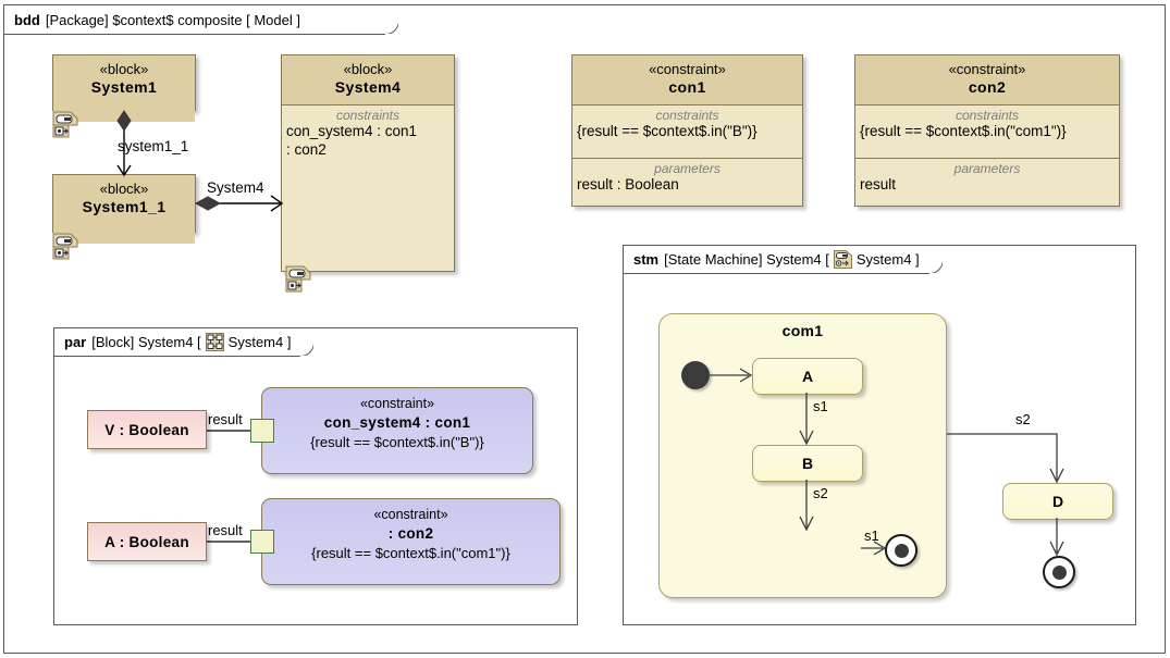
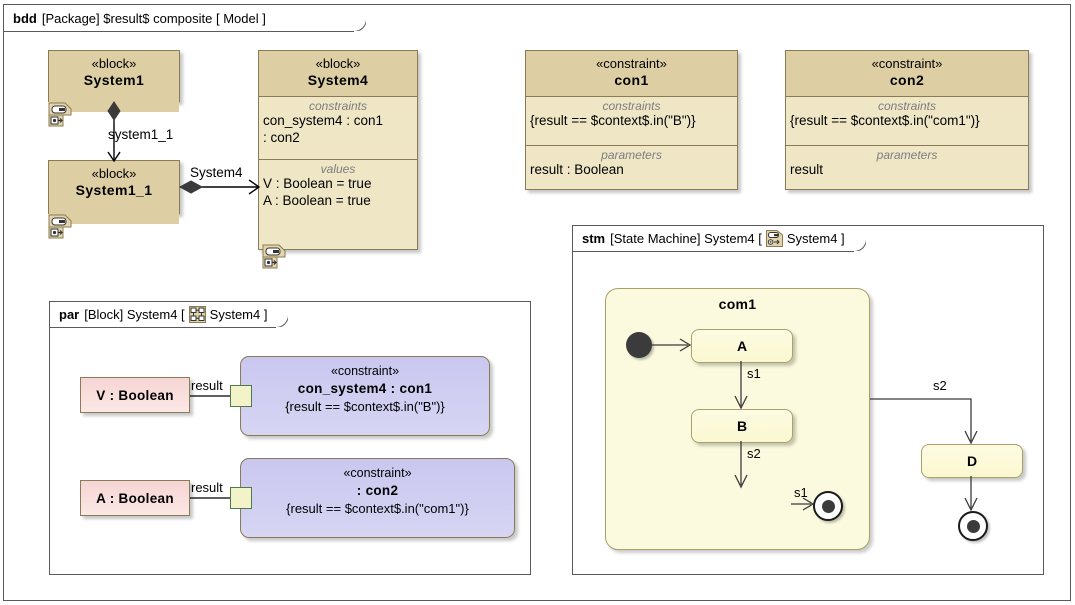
  bdd
- [Package] $context$ composite [ Model ]
+ [Package] $result$ composite [ Model ]
  «block»
  System1
  «block»
  System1_1
  «block»
  System4
  constraints
  con_system4 : con1
  : con2
+ values
+ V : Boolean = true
+ A : Boolean = true
  «constraint»
  con1
  constraints
  {result == $context$.in("B")}
  parameters
  result : Boolean
  «constraint»
  con2
  constraints
  {result == $context$.in("com1")}
  parameters
  result
  system1_1
  System4
  par
  [Block] System4 [
  System4 ]
  V : Boolean
  A : Boolean
  «constraint»
  con_system4 : con1
  {result == $context$.in("B")}
  «constraint»
  : con2
  {result == $context$.in("com1")}
  result
  result
  stm
  [State Machine] System4 [
  System4 ]
  com1
  A
  B
  D
  s1
  s2
  s1
  s2
